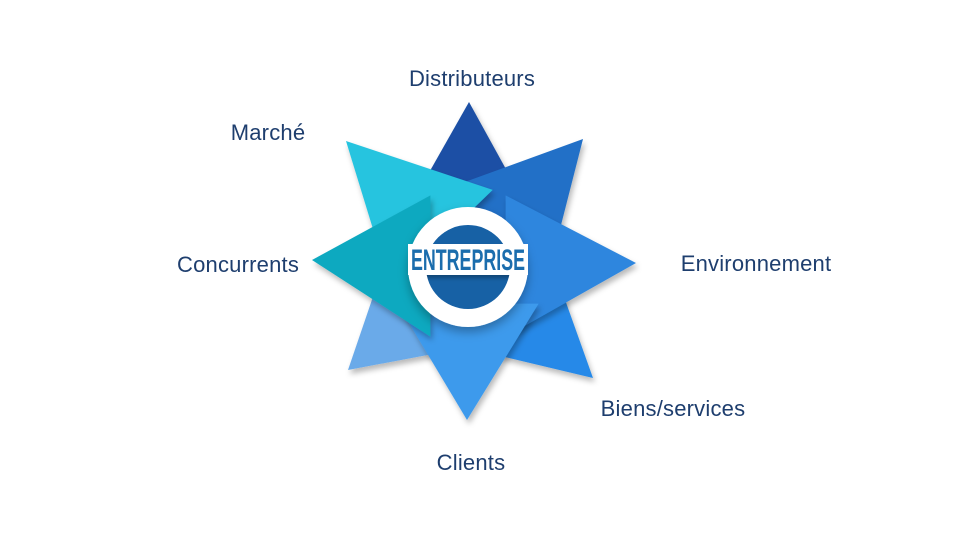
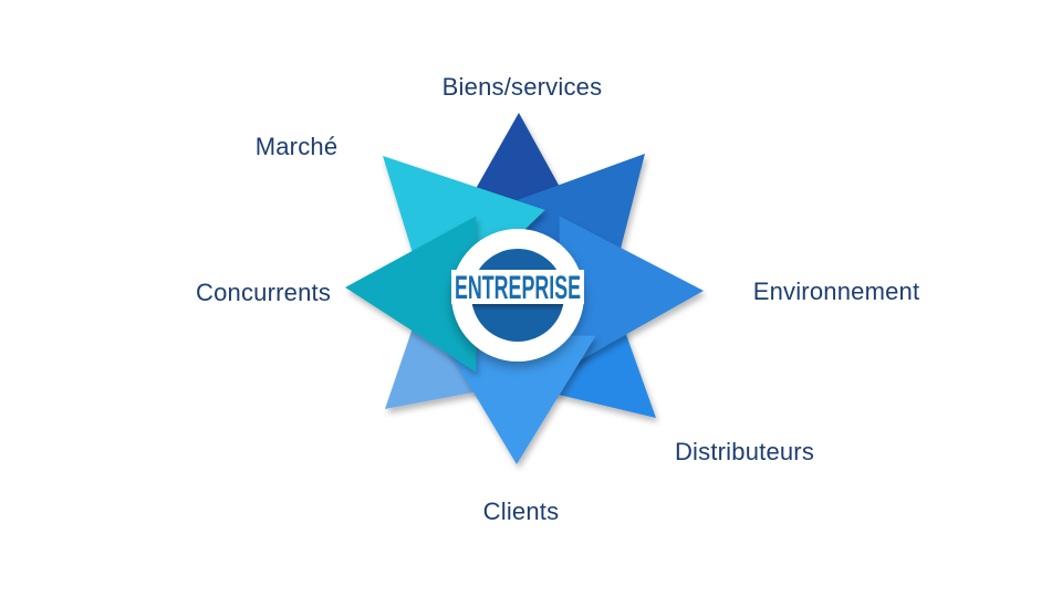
  ENTREPRISE
- Distributeurs
+ Biens/services
  Environnement
- Biens/services
+ Distributeurs
  Clients
  Concurrents
  Marché
